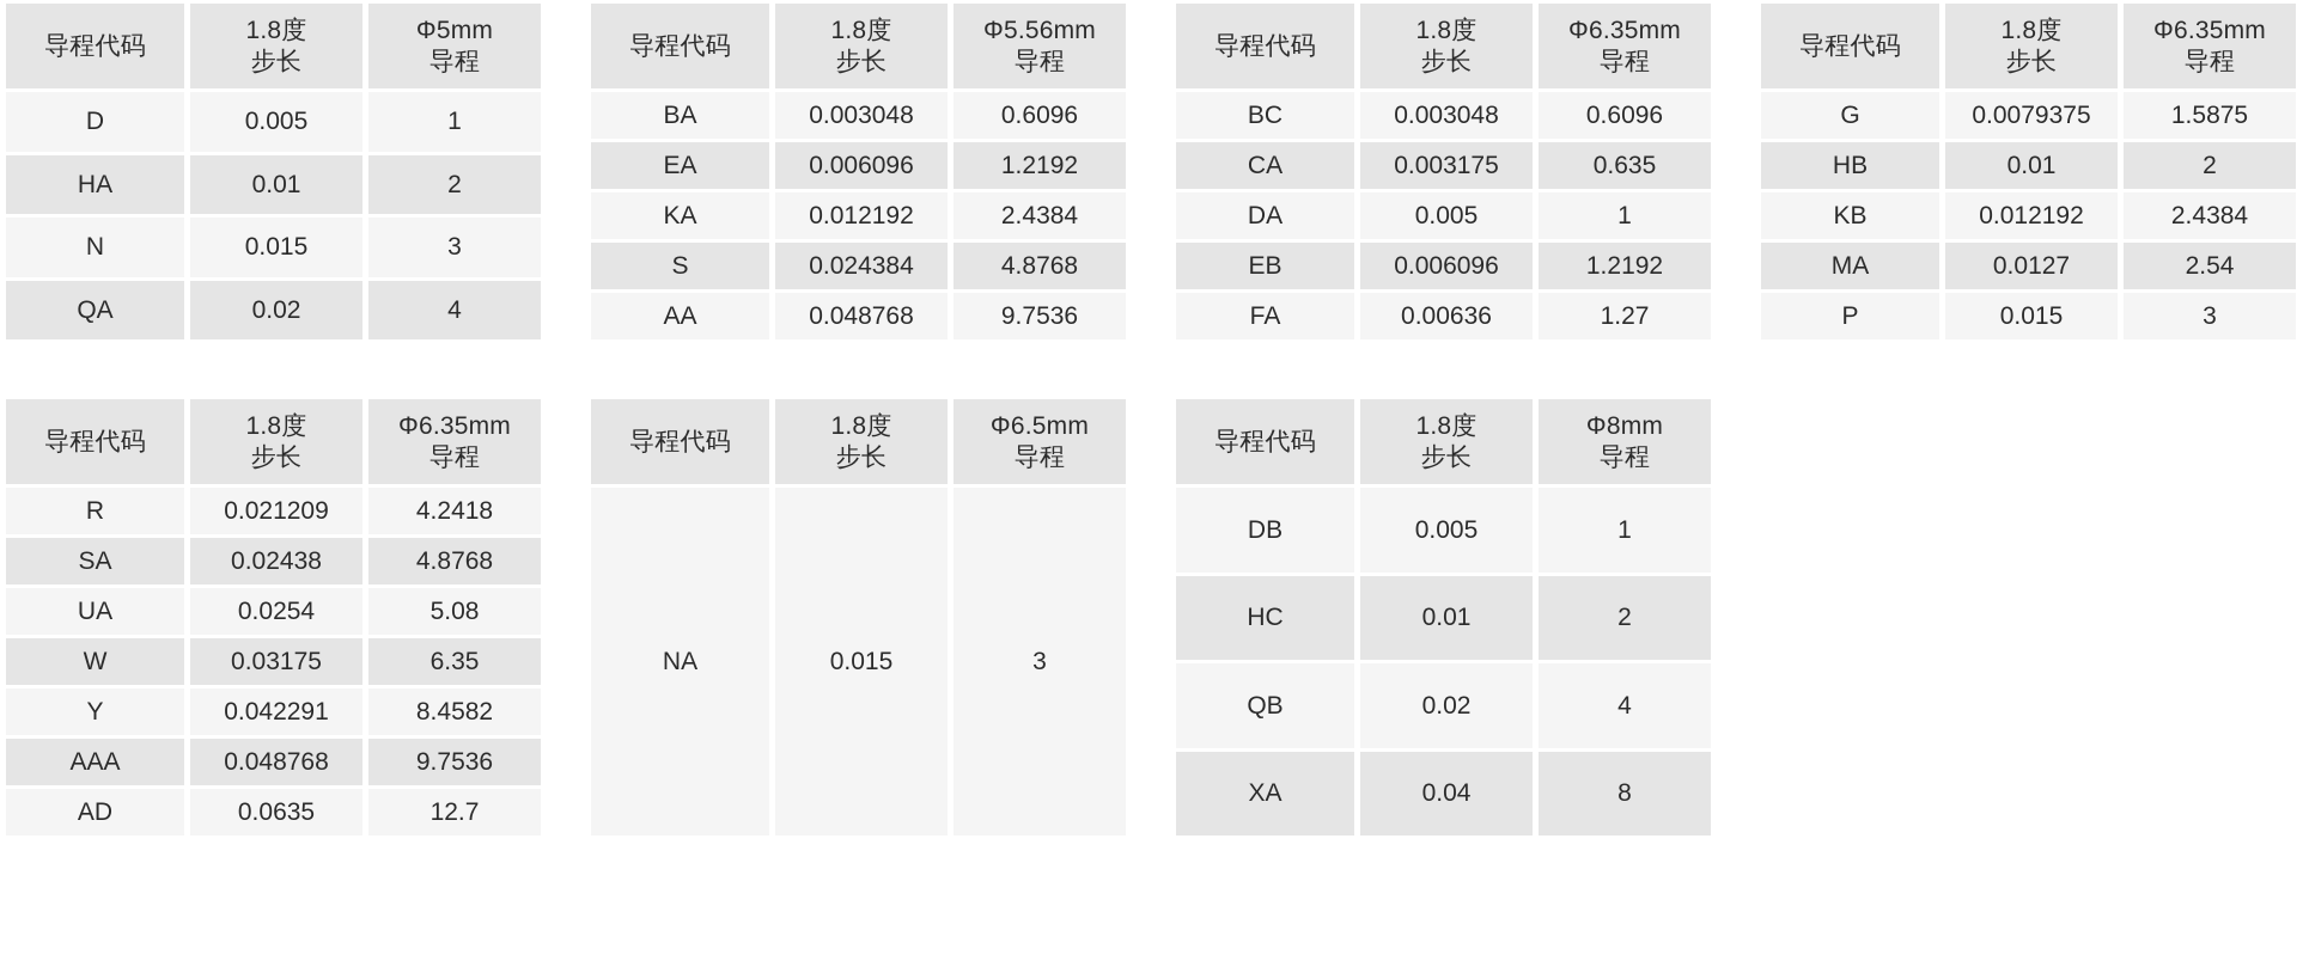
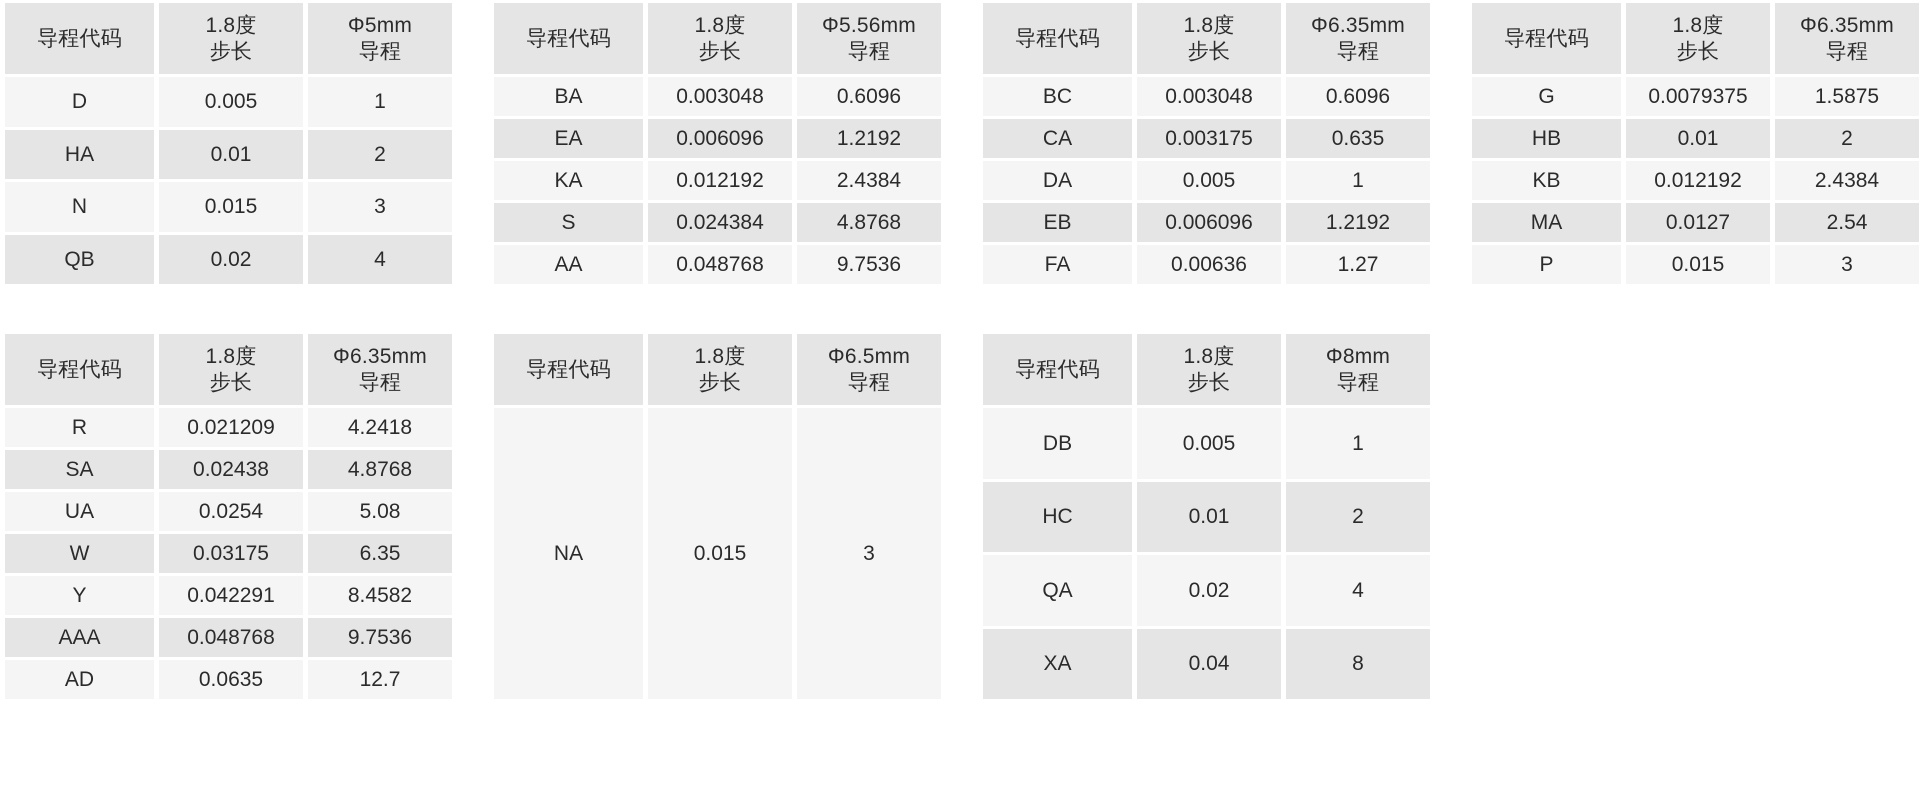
  导程代码	1.8度步长	Φ5mm导程
  D	0.005	1
  HA	0.01	2
  N	0.015	3
- QA	0.02	4
+ QB	0.02	4
  导程代码	1.8度步长	Φ5.56mm导程
  BA	0.003048	0.6096
  EA	0.006096	1.2192
  KA	0.012192	2.4384
  S	0.024384	4.8768
  AA	0.048768	9.7536
  导程代码	1.8度步长	Φ6.35mm导程
  BC	0.003048	0.6096
  CA	0.003175	0.635
  DA	0.005	1
  EB	0.006096	1.2192
  FA	0.00636	1.27
  导程代码	1.8度步长	Φ6.35mm导程
  G	0.0079375	1.5875
  HB	0.01	2
  KB	0.012192	2.4384
  MA	0.0127	2.54
  P	0.015	3
  导程代码	1.8度步长	Φ6.35mm导程
  R	0.021209	4.2418
  SA	0.02438	4.8768
  UA	0.0254	5.08
  W	0.03175	6.35
  Y	0.042291	8.4582
  AAA	0.048768	9.7536
  AD	0.0635	12.7
  导程代码	1.8度步长	Φ6.5mm导程
  NA	0.015	3
  导程代码	1.8度步长	Φ8mm导程
  DB	0.005	1
  HC	0.01	2
- QB	0.02	4
+ QA	0.02	4
  XA	0.04	8
